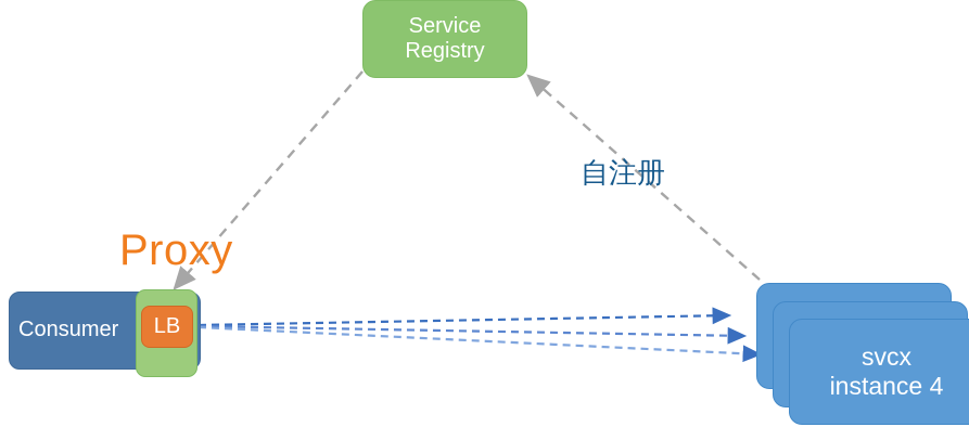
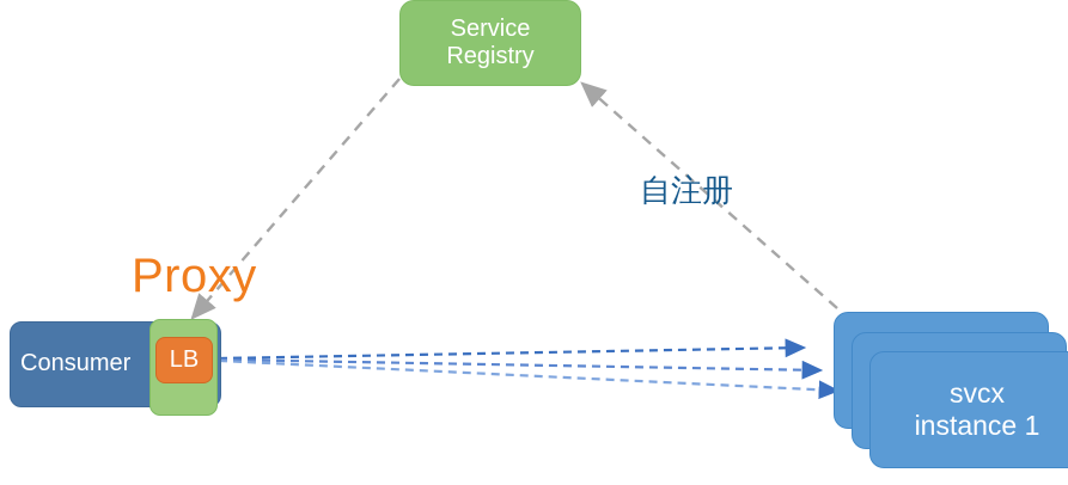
  Service
  Registry
  svcx
- instance 4
+ instance 1
  Consumer
  LB
  Proxy
  自注册
